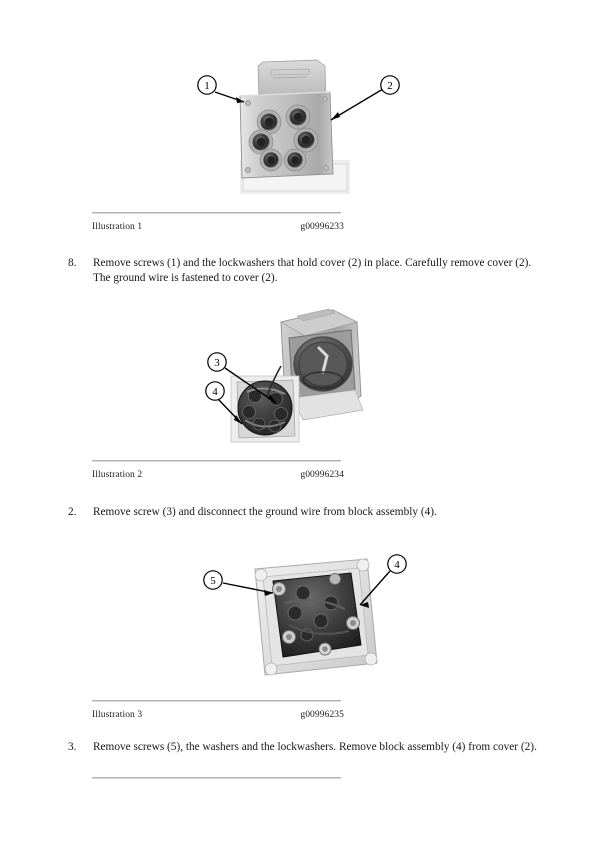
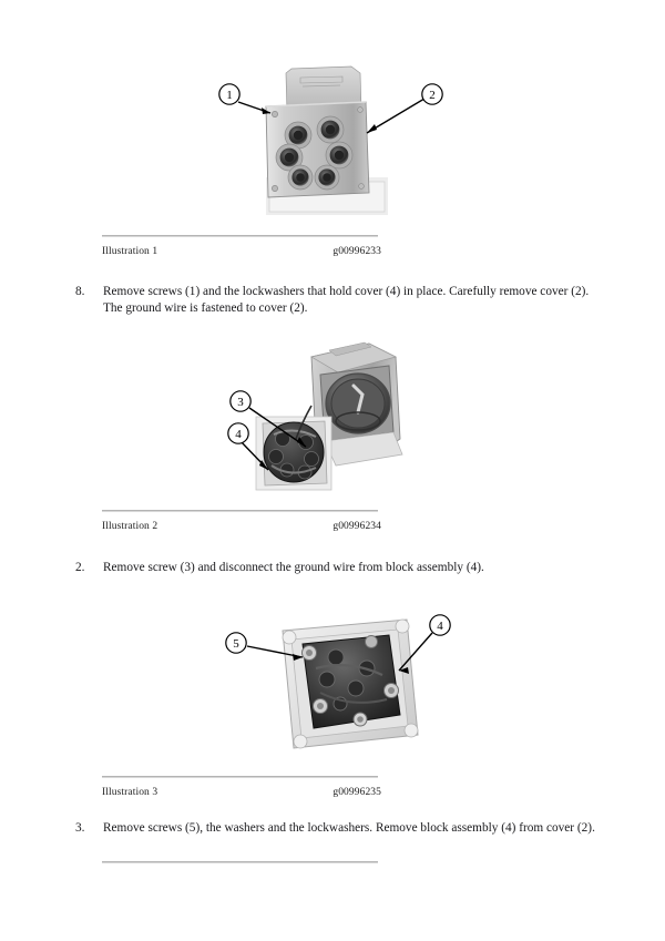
  1
  2
  Illustration 1
  g00996233
  8.
- Remove screws (1) and the lockwashers that hold cover (2) in place. Carefully remove cover (2). The ground wire is fastened to cover (2).
+ Remove screws (1) and the lockwashers that hold cover (4) in place. Carefully remove cover (2). The ground wire is fastened to cover (2).
  3
  4
  Illustration 2
  g00996234
  2.
  Remove screw (3) and disconnect the ground wire from block assembly (4).
  5
  4
  Illustration 3
  g00996235
  3.
  Remove screws (5), the washers and the lockwashers. Remove block assembly (4) from cover (2).
